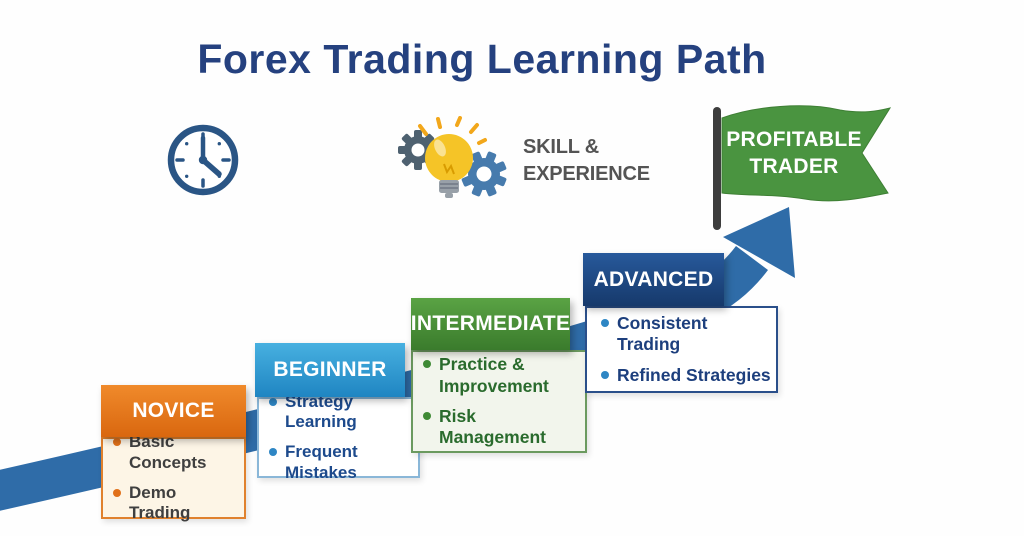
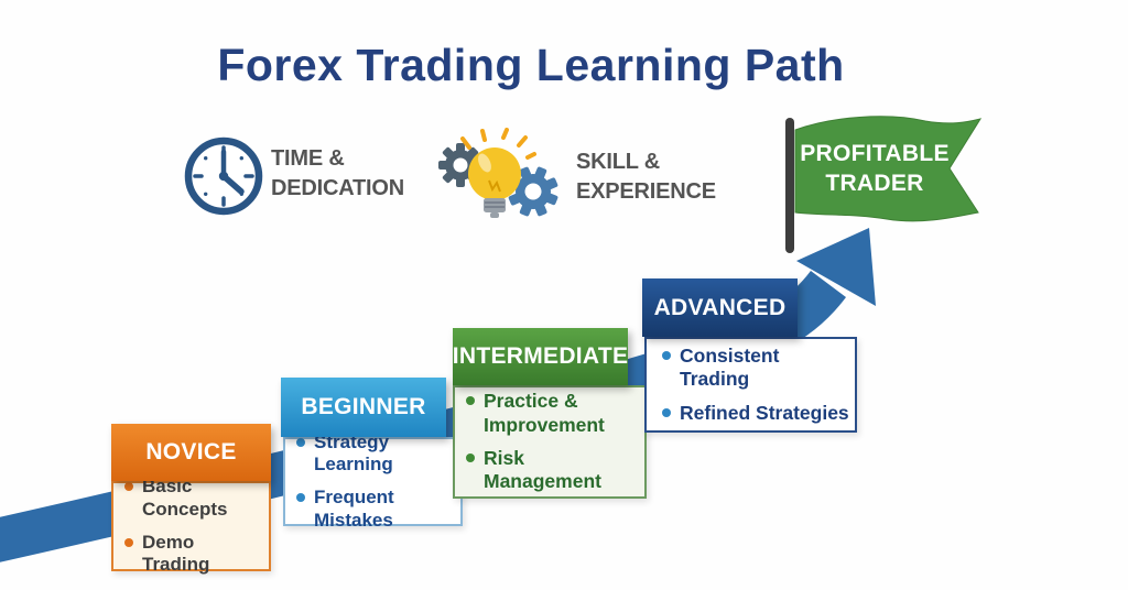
  Forex Trading Learning Path
+ TIME &
+ DEDICATION
  SKILL &
  EXPERIENCE
  PROFITABLE
  TRADER
  NOVICE
  Basic Concepts
  Demo Trading
  BEGINNER
  Strategy Learning
  Frequent Mistakes
  INTERMEDIATE
  Practice & Improvement
  Risk Management
  ADVANCED
  Consistent Trading
  Refined Strategies
